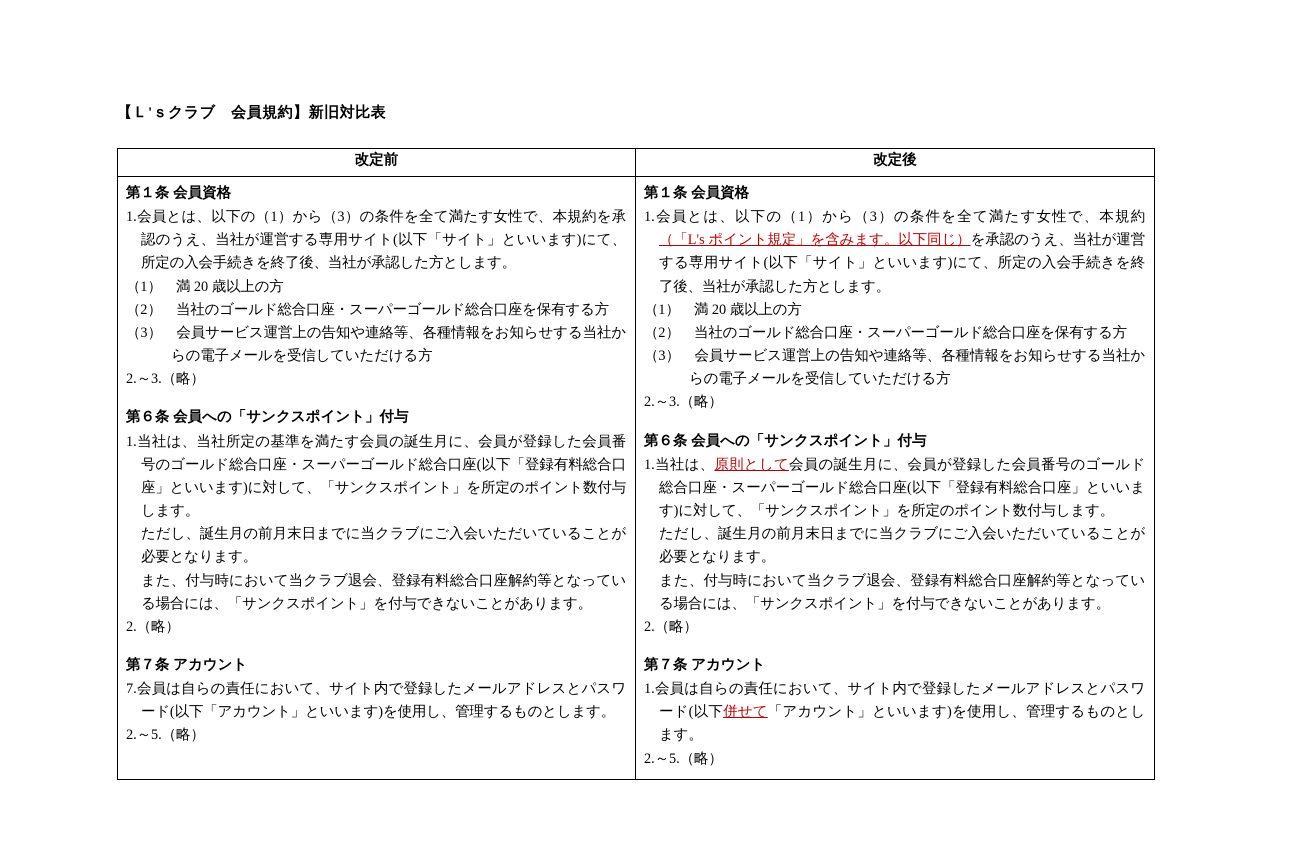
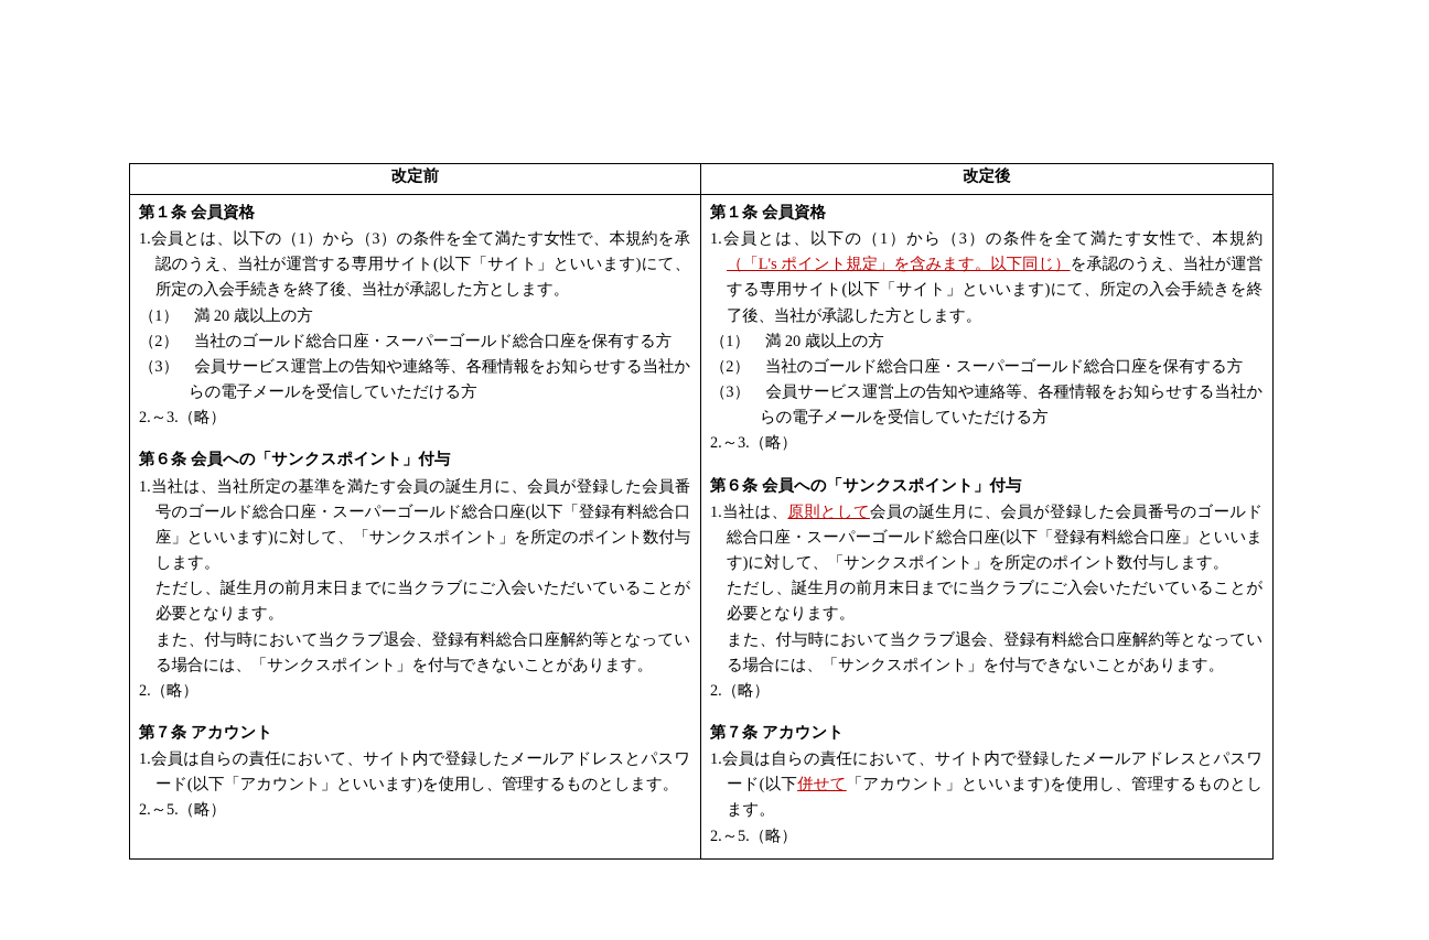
- 【Ｌ'ｓクラブ 会員規約】新旧対比表
  改定前	改定後
- 第１条 会員資格1.会員とは、以下の（1）から（3）の条件を全て満たす女性で、本規約を承認のうえ、当社が運営する専用サイト(以下「サイト」といいます)にて、所定の入会手続きを終了後、当社が承認した方とします。（1） 満 20 歳以上の方（2） 当社のゴールド総合口座・スーパーゴールド総合口座を保有する方（3） 会員サービス運営上の告知や連絡等、各種情報をお知らせする当社からの電子メールを受信していただける方2.～3.（略）第６条 会員への「サンクスポイント」付与1.当社は、当社所定の基準を満たす会員の誕生月に、会員が登録した会員番号のゴールド総合口座・スーパーゴールド総合口座(以下「登録有料総合口座」といいます)に対して、「サンクスポイント」を所定のポイント数付与します。ただし、誕生月の前月末日までに当クラブにご入会いただいていることが必要となります。また、付与時において当クラブ退会、登録有料総合口座解約等となっている場合には、「サンクスポイント」を付与できないことがあります。2.（略）第７条 アカウント7.会員は自らの責任において、サイト内で登録したメールアドレスとパスワード(以下「アカウント」といいます)を使用し、管理するものとします。2.～5.（略）	第１条 会員資格1.会員とは、以下の（1）から（3）の条件を全て満たす女性で、本規約（「L's ポイント規定」を含みます。以下同じ）を承認のうえ、当社が運営する専用サイト(以下「サイト」といいます)にて、所定の入会手続きを終了後、当社が承認した方とします。（1） 満 20 歳以上の方（2） 当社のゴールド総合口座・スーパーゴールド総合口座を保有する方（3） 会員サービス運営上の告知や連絡等、各種情報をお知らせする当社からの電子メールを受信していただける方2.～3.（略）第６条 会員への「サンクスポイント」付与1.当社は、原則として会員の誕生月に、会員が登録した会員番号のゴールド総合口座・スーパーゴールド総合口座(以下「登録有料総合口座」といいます)に対して、「サンクスポイント」を所定のポイント数付与します。ただし、誕生月の前月末日までに当クラブにご入会いただいていることが必要となります。また、付与時において当クラブ退会、登録有料総合口座解約等となっている場合には、「サンクスポイント」を付与できないことがあります。2.（略）第７条 アカウント1.会員は自らの責任において、サイト内で登録したメールアドレスとパスワード(以下併せて「アカウント」といいます)を使用し、管理するものとします。2.～5.（略）
+ 第１条 会員資格1.会員とは、以下の（1）から（3）の条件を全て満たす女性で、本規約を承認のうえ、当社が運営する専用サイト(以下「サイト」といいます)にて、所定の入会手続きを終了後、当社が承認した方とします。（1） 満 20 歳以上の方（2） 当社のゴールド総合口座・スーパーゴールド総合口座を保有する方（3） 会員サービス運営上の告知や連絡等、各種情報をお知らせする当社からの電子メールを受信していただける方2.～3.（略）第６条 会員への「サンクスポイント」付与1.当社は、当社所定の基準を満たす会員の誕生月に、会員が登録した会員番号のゴールド総合口座・スーパーゴールド総合口座(以下「登録有料総合口座」といいます)に対して、「サンクスポイント」を所定のポイント数付与します。ただし、誕生月の前月末日までに当クラブにご入会いただいていることが必要となります。また、付与時において当クラブ退会、登録有料総合口座解約等となっている場合には、「サンクスポイント」を付与できないことがあります。2.（略）第７条 アカウント1.会員は自らの責任において、サイト内で登録したメールアドレスとパスワード(以下「アカウント」といいます)を使用し、管理するものとします。2.～5.（略）	第１条 会員資格1.会員とは、以下の（1）から（3）の条件を全て満たす女性で、本規約（「L's ポイント規定」を含みます。以下同じ）を承認のうえ、当社が運営する専用サイト(以下「サイト」といいます)にて、所定の入会手続きを終了後、当社が承認した方とします。（1） 満 20 歳以上の方（2） 当社のゴールド総合口座・スーパーゴールド総合口座を保有する方（3） 会員サービス運営上の告知や連絡等、各種情報をお知らせする当社からの電子メールを受信していただける方2.～3.（略）第６条 会員への「サンクスポイント」付与1.当社は、原則として会員の誕生月に、会員が登録した会員番号のゴールド総合口座・スーパーゴールド総合口座(以下「登録有料総合口座」といいます)に対して、「サンクスポイント」を所定のポイント数付与します。ただし、誕生月の前月末日までに当クラブにご入会いただいていることが必要となります。また、付与時において当クラブ退会、登録有料総合口座解約等となっている場合には、「サンクスポイント」を付与できないことがあります。2.（略）第７条 アカウント1.会員は自らの責任において、サイト内で登録したメールアドレスとパスワード(以下併せて「アカウント」といいます)を使用し、管理するものとします。2.～5.（略）
